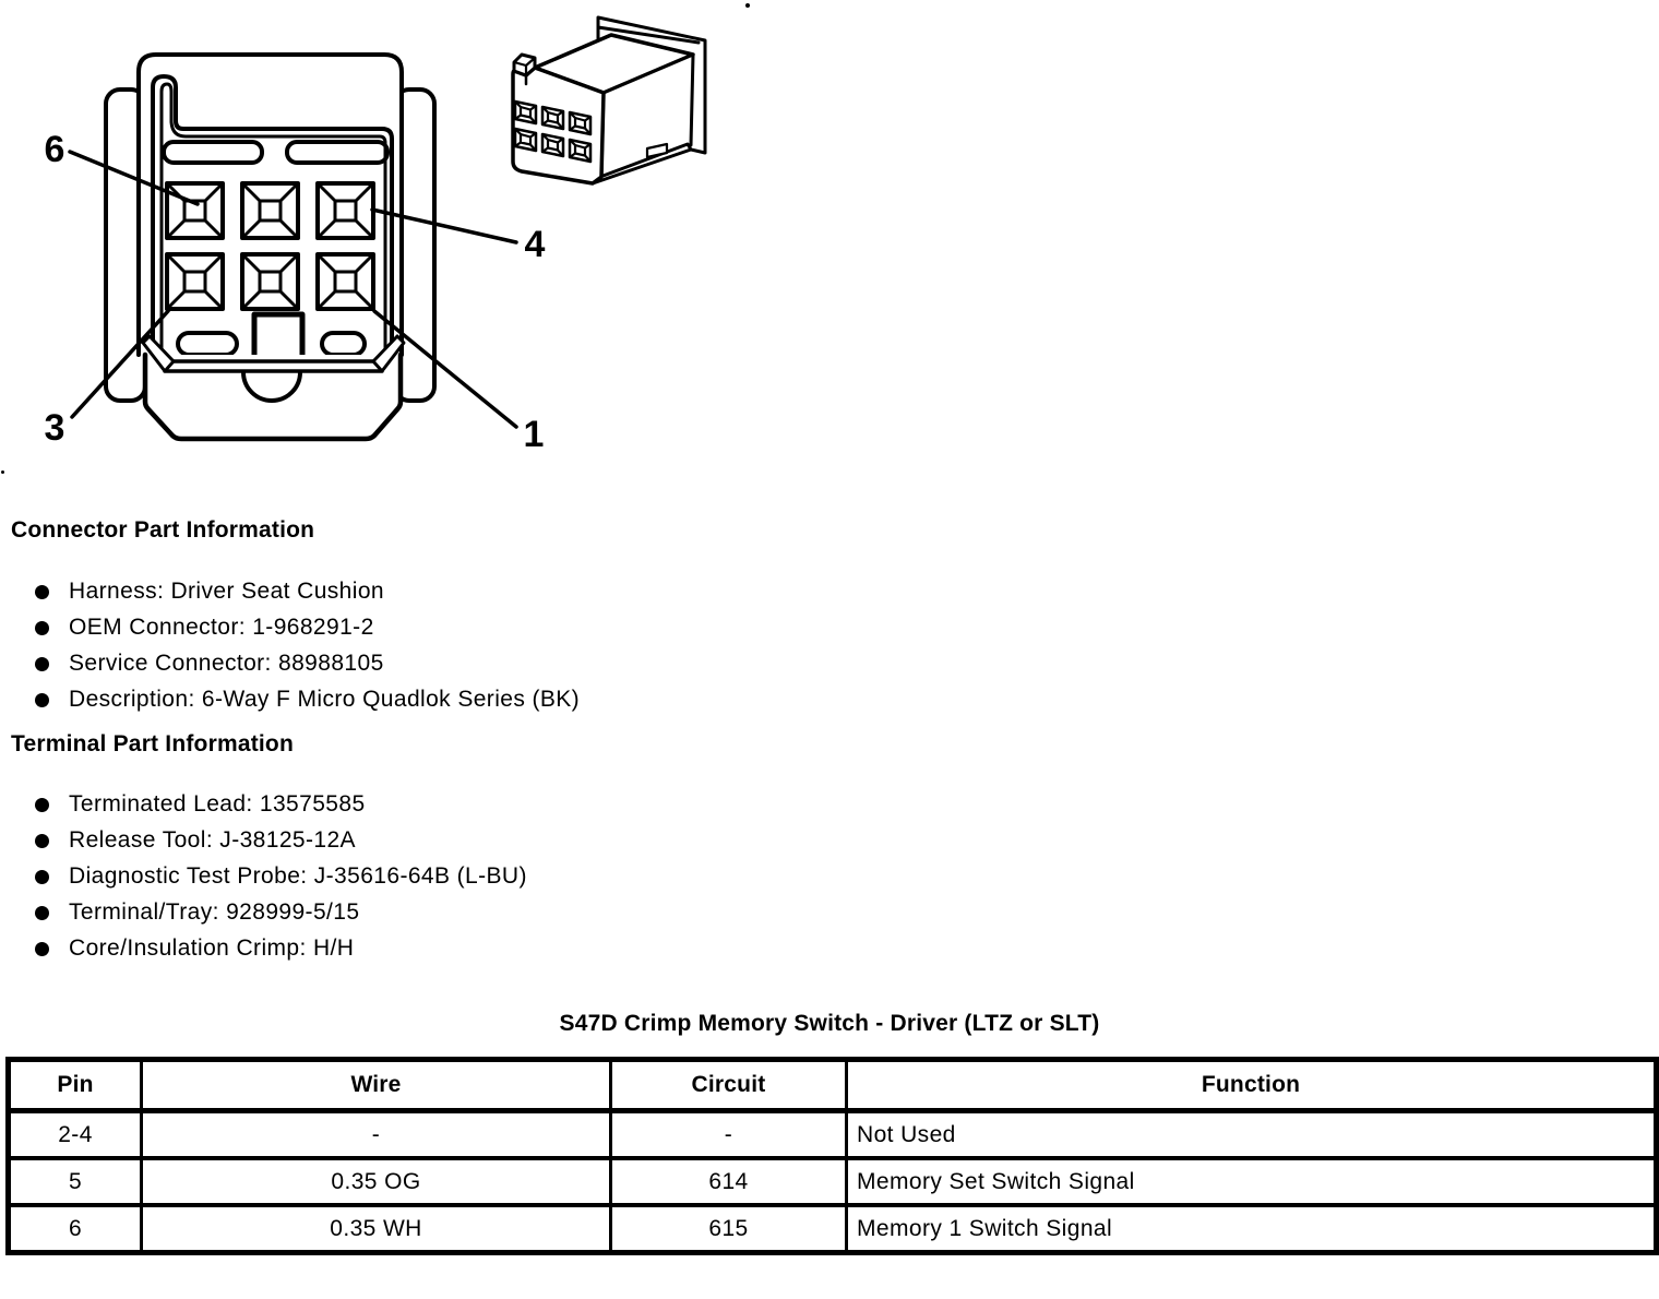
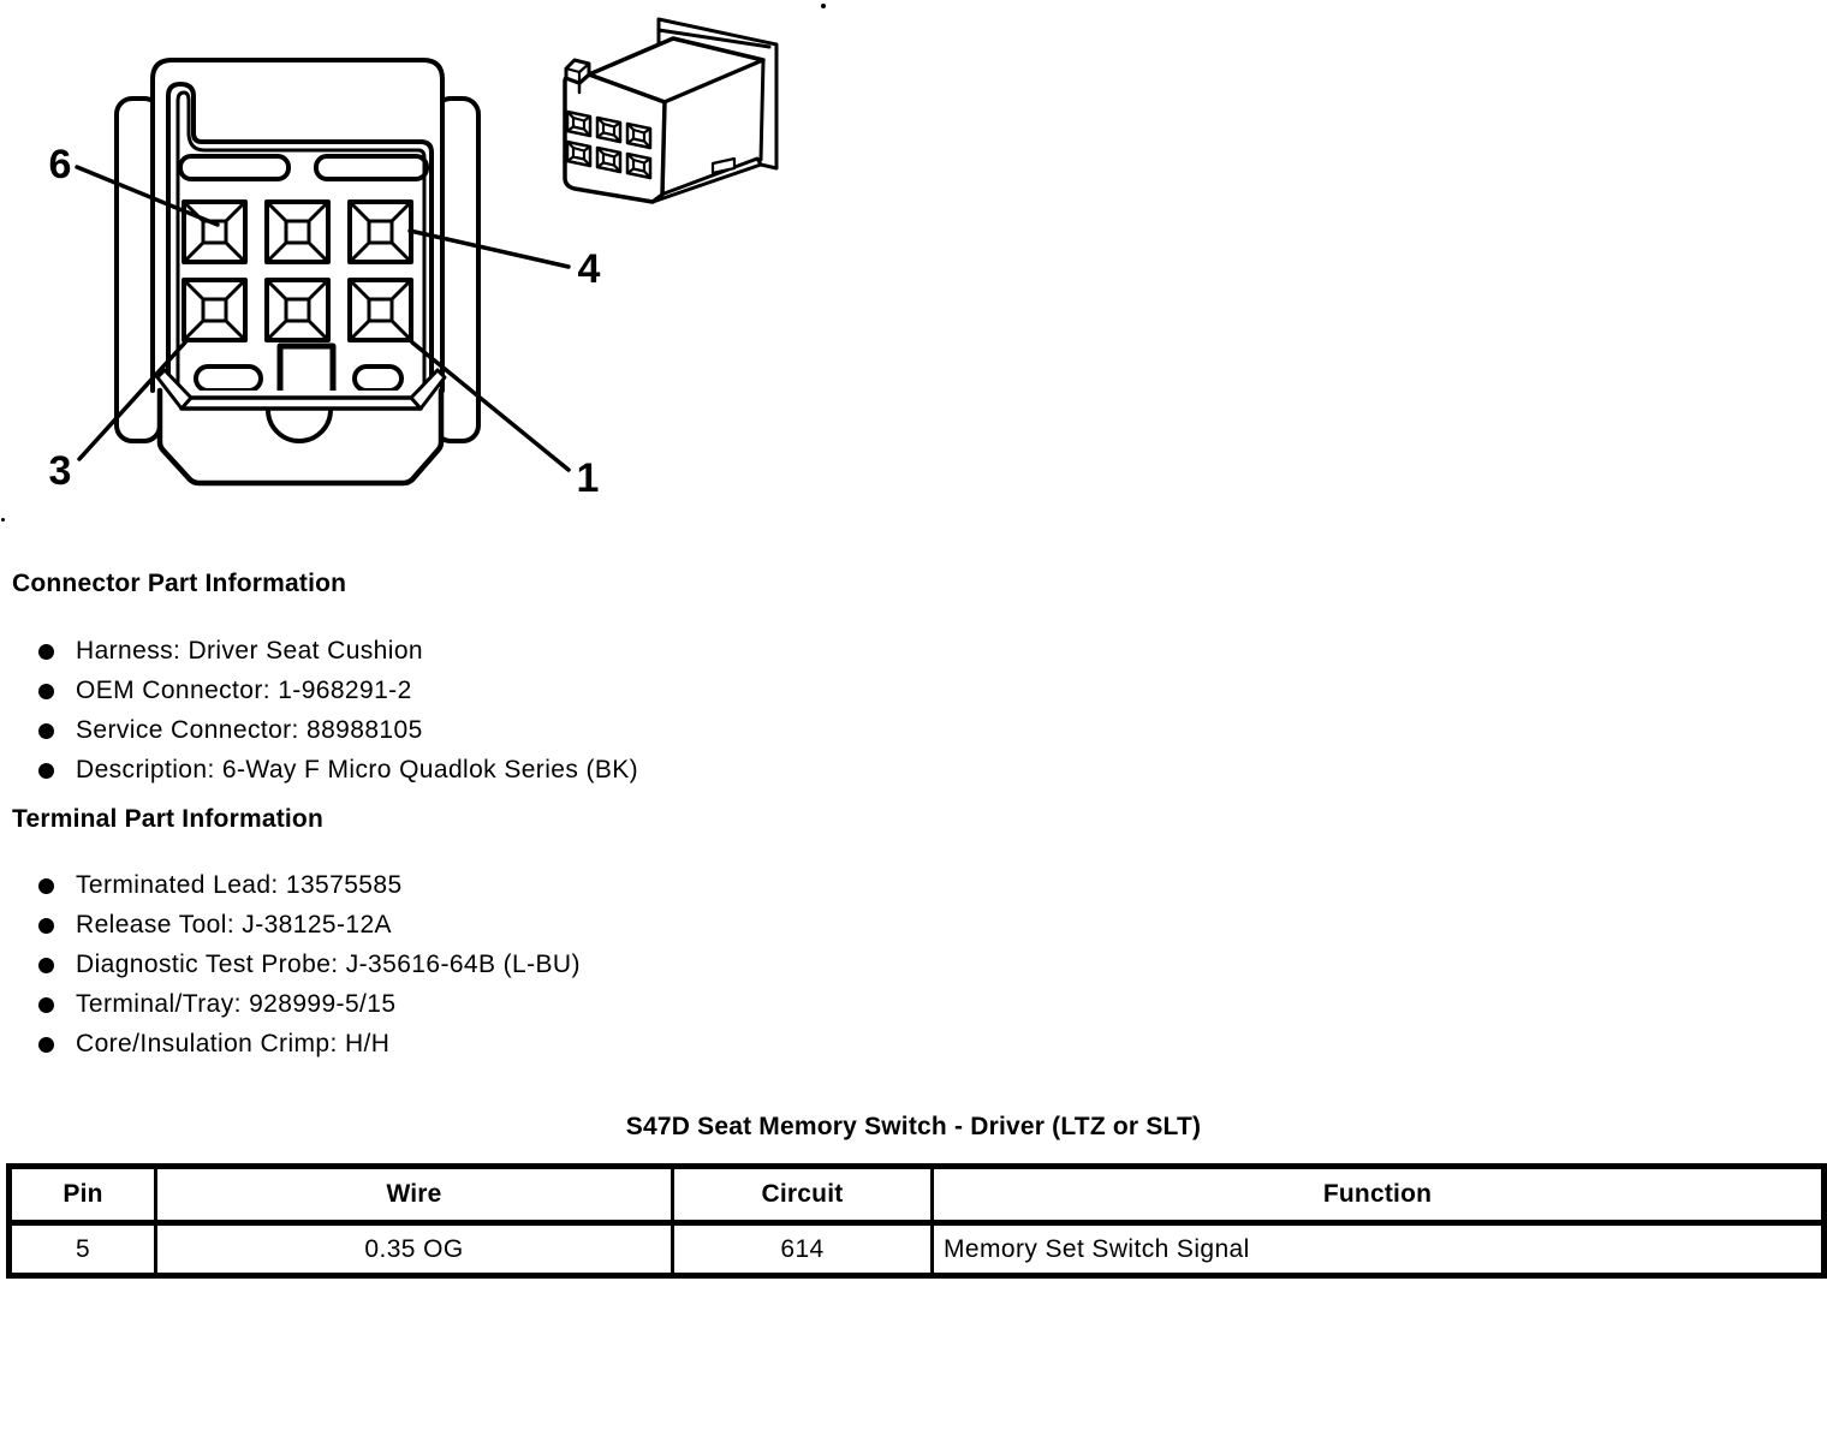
  6
  4
  3
  1
  Connector Part Information
  Harness: Driver Seat Cushion
  OEM Connector: 1-968291-2
  Service Connector: 88988105
  Description: 6-Way F Micro Quadlok Series (BK)
  Terminal Part Information
  Terminated Lead: 13575585
  Release Tool: J-38125-12A
  Diagnostic Test Probe: J-35616-64B (L-BU)
  Terminal/Tray: 928999-5/15
  Core/Insulation Crimp: H/H
- S47D Crimp Memory Switch - Driver (LTZ or SLT)
+ S47D Seat Memory Switch - Driver (LTZ or SLT)
  Pin	Wire	Circuit	Function
- 2-4	-	-	Not Used
  5	0.35 OG	614	Memory Set Switch Signal
- 6	0.35 WH	615	Memory 1 Switch Signal
